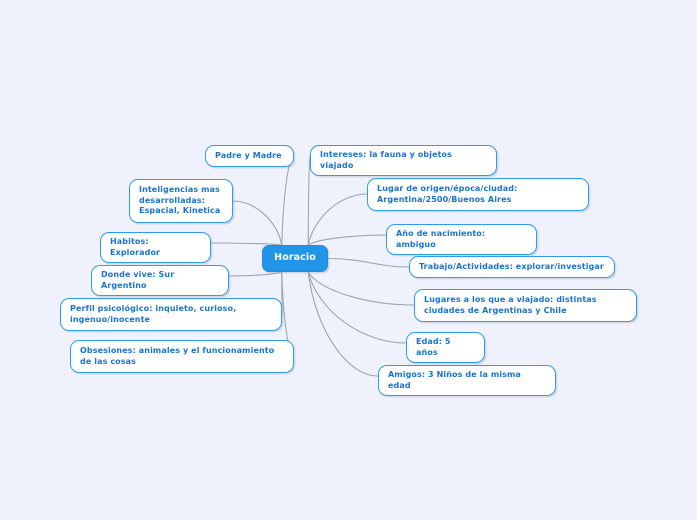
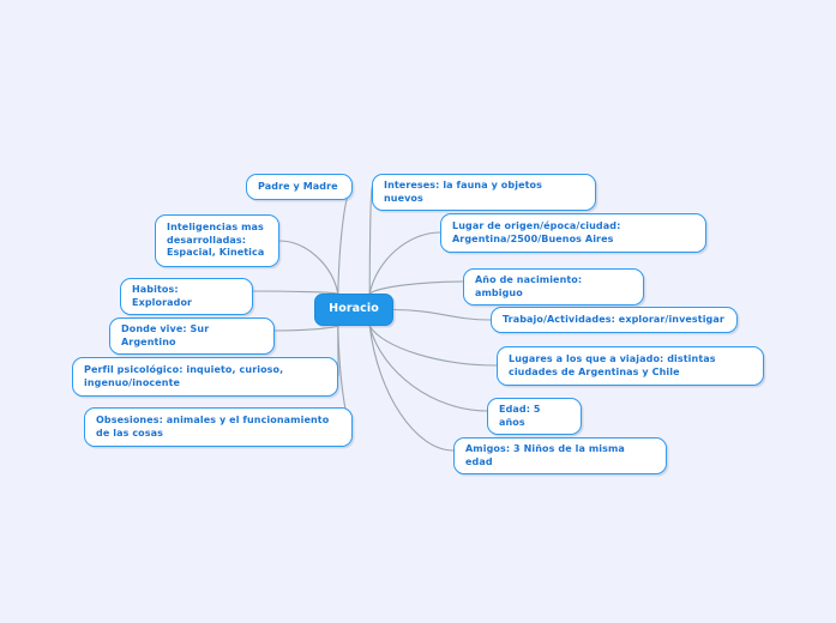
  Horacio
  Padre y Madre
  Inteligencias mas
  desarrolladas:
  Espacial, Kinetica
  Habitos: Explorador
  Donde vive: Sur Argentino
  Perfil psicológico: inquieto, curioso,
  ingenuo/inocente
  Obsesiones: animales y el funcionamiento
  de las cosas
- Intereses: la fauna y objetos viajado
+ Intereses: la fauna y objetos nuevos
  Lugar de origen/época/ciudad:
  Argentina/2500/Buenos Aires
  Año de nacimiento: ambiguo
  Trabajo/Actividades: explorar/investigar
  Lugares a los que a viajado: distintas
  ciudades de Argentinas y Chile
  Edad: 5 años
  Amigos: 3 Niños de la misma edad
